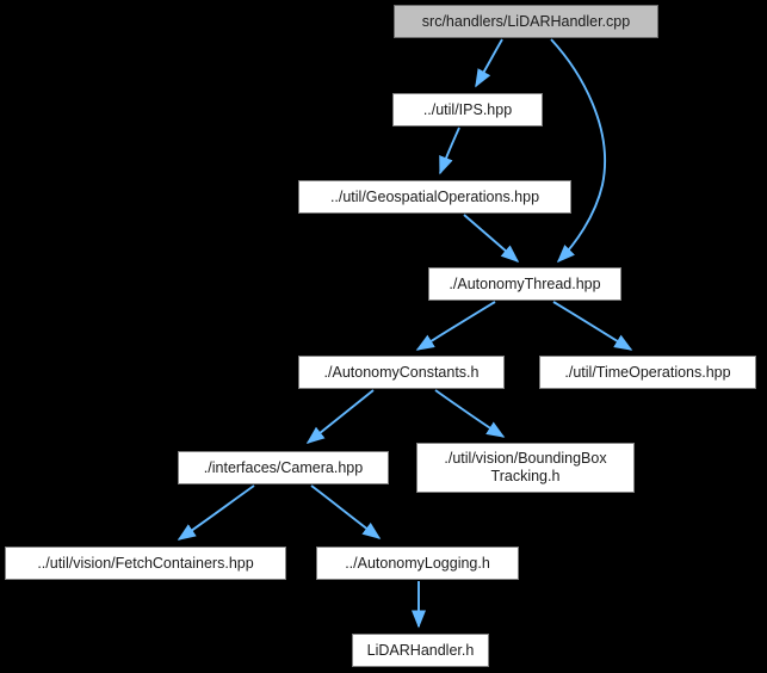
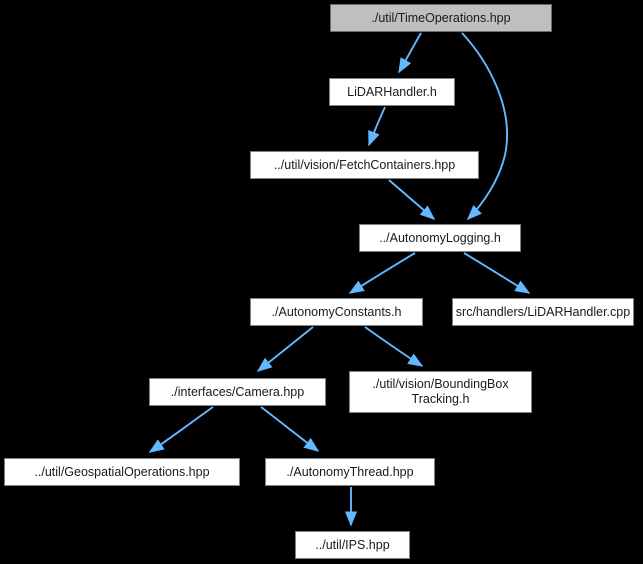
- src/handlers/LiDARHandler.cpp
+ ./util/TimeOperations.hpp
- ../util/IPS.hpp
+ LiDARHandler.h
- ../util/GeospatialOperations.hpp
+ ../util/vision/FetchContainers.hpp
- ./AutonomyThread.hpp
+ ../AutonomyLogging.h
  ./AutonomyConstants.h
- ./util/TimeOperations.hpp
+ src/handlers/LiDARHandler.cpp
  ./interfaces/Camera.hpp
  ./util/vision/BoundingBox
  Tracking.h
- ../util/vision/FetchContainers.hpp
+ ../util/GeospatialOperations.hpp
- ../AutonomyLogging.h
+ ./AutonomyThread.hpp
- LiDARHandler.h
+ ../util/IPS.hpp
